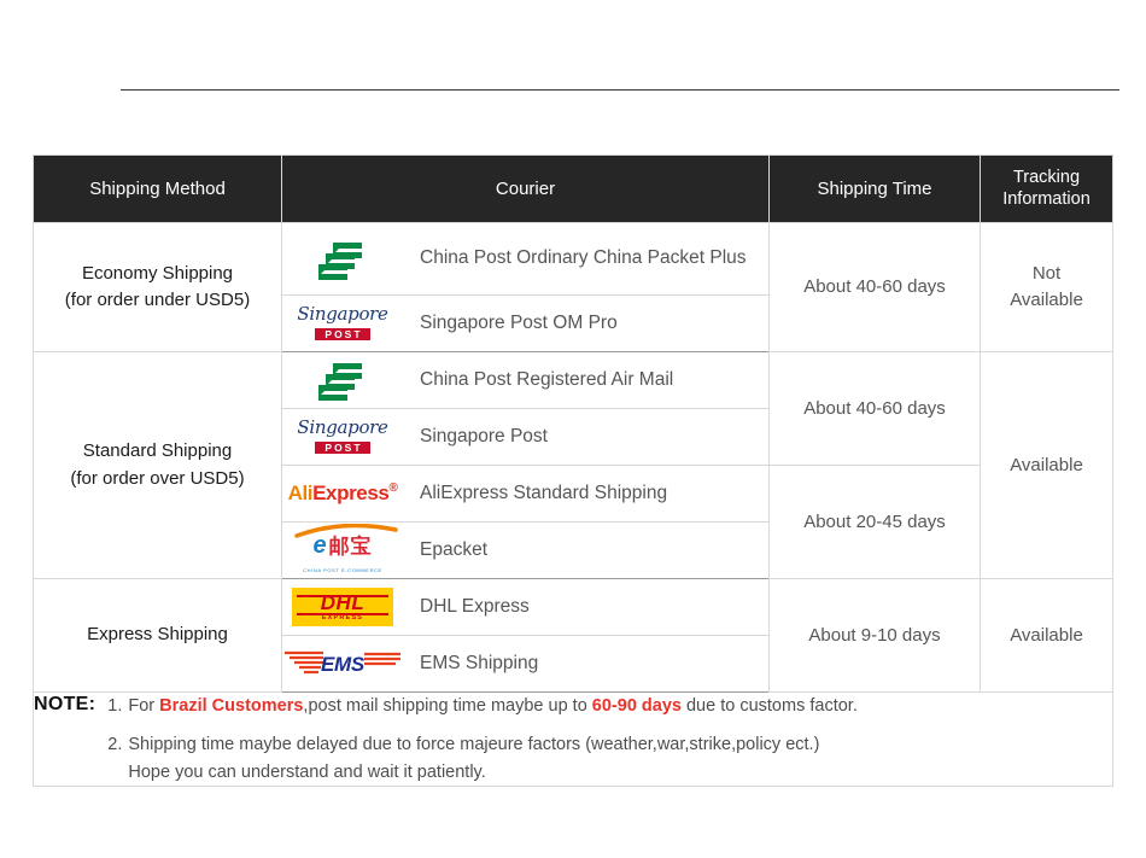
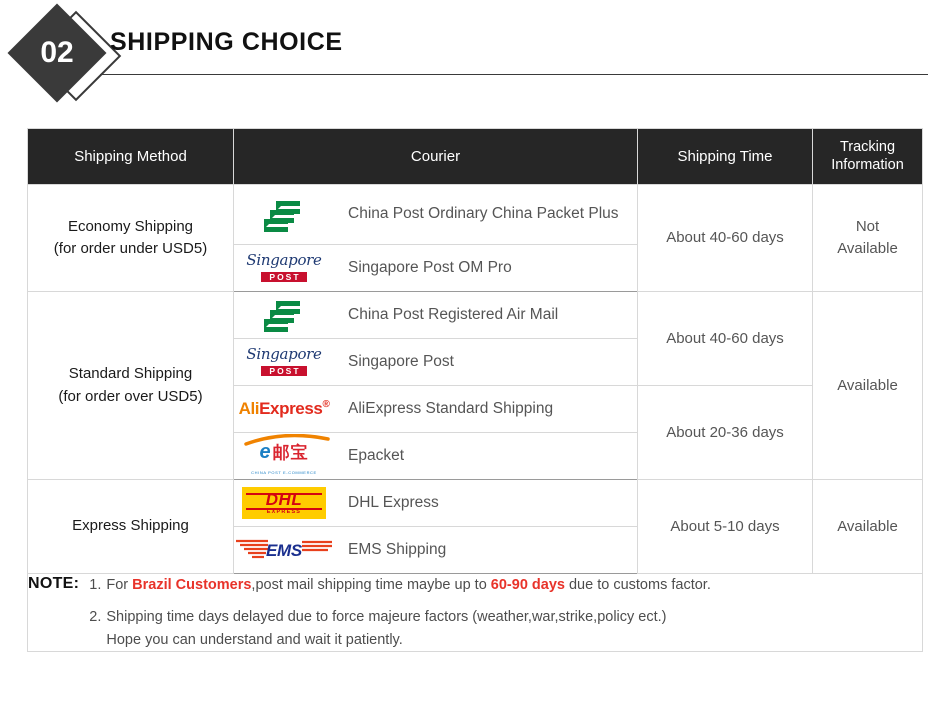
+ 02
+ SHIPPING CHOICE
  Shipping Method	Courier	Shipping Time	Tracking Information
  Economy Shipping (for order under USD5)	China Post Ordinary China Packet Plus	About 40-60 days	Not Available
  Singapore POST Singapore Post OM Pro
  Standard Shipping (for order over USD5)	China Post Registered Air Mail	About 40-60 days	Available
  Singapore POST Singapore Post
- AliExpress® AliExpress Standard Shipping	About 20-45 days
+ AliExpress® AliExpress Standard Shipping	About 20-36 days
- Express Shipping	DHL DHL Express	About 9-10 days	Available
+ Express Shipping	DHL DHL Express	About 5-10 days	Available
  EMS EMS Shipping
- NOTE: 1. For Brazil Customers,post mail shipping time maybe up to 60-90 days due to customs factor. 2. Shipping time maybe delayed due to force majeure factors (weather,war,strike,policy ect.) Hope you can understand and wait it patiently.
+ NOTE: 1. For Brazil Customers,post mail shipping time maybe up to 60-90 days due to customs factor. 2. Shipping time days delayed due to force majeure factors (weather,war,strike,policy ect.) Hope you can understand and wait it patiently.
